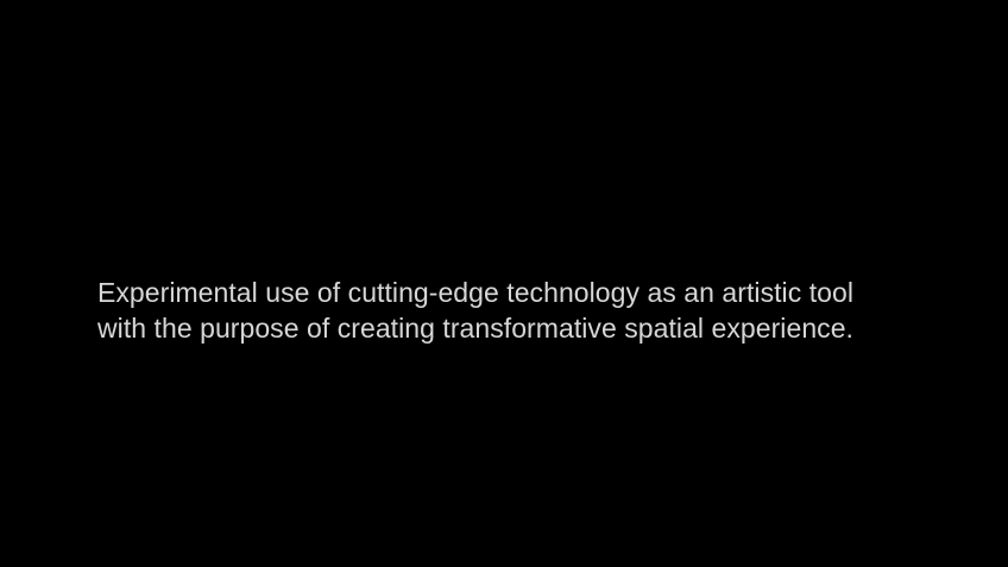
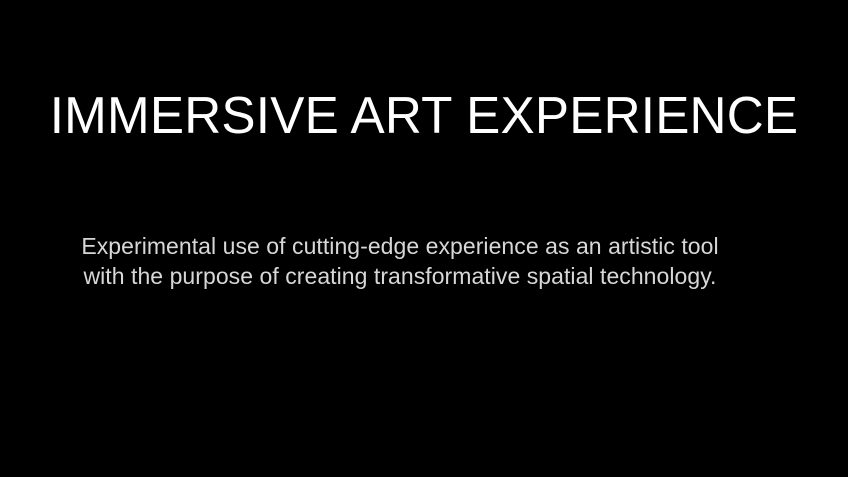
+ IMMERSIVE ART EXPERIENCE
- Experimental use of cutting-edge technology as an artistic tool
+ Experimental use of cutting-edge experience as an artistic tool
- with the purpose of creating transformative spatial experience.
+ with the purpose of creating transformative spatial technology.
